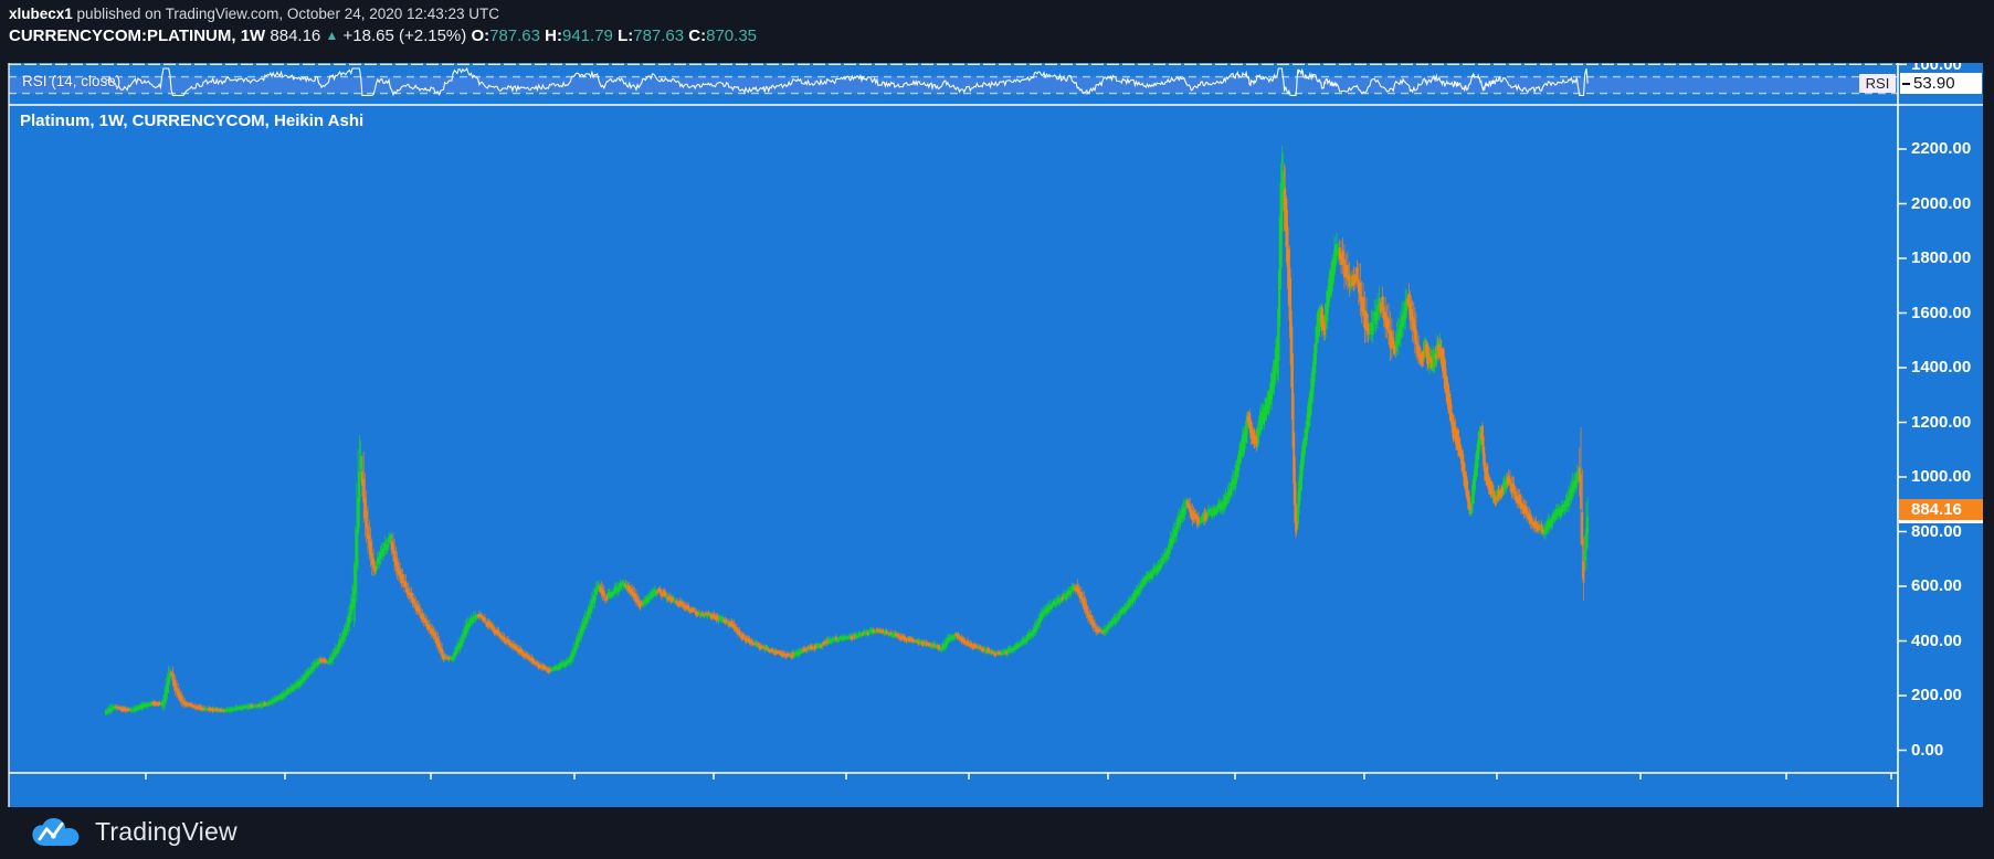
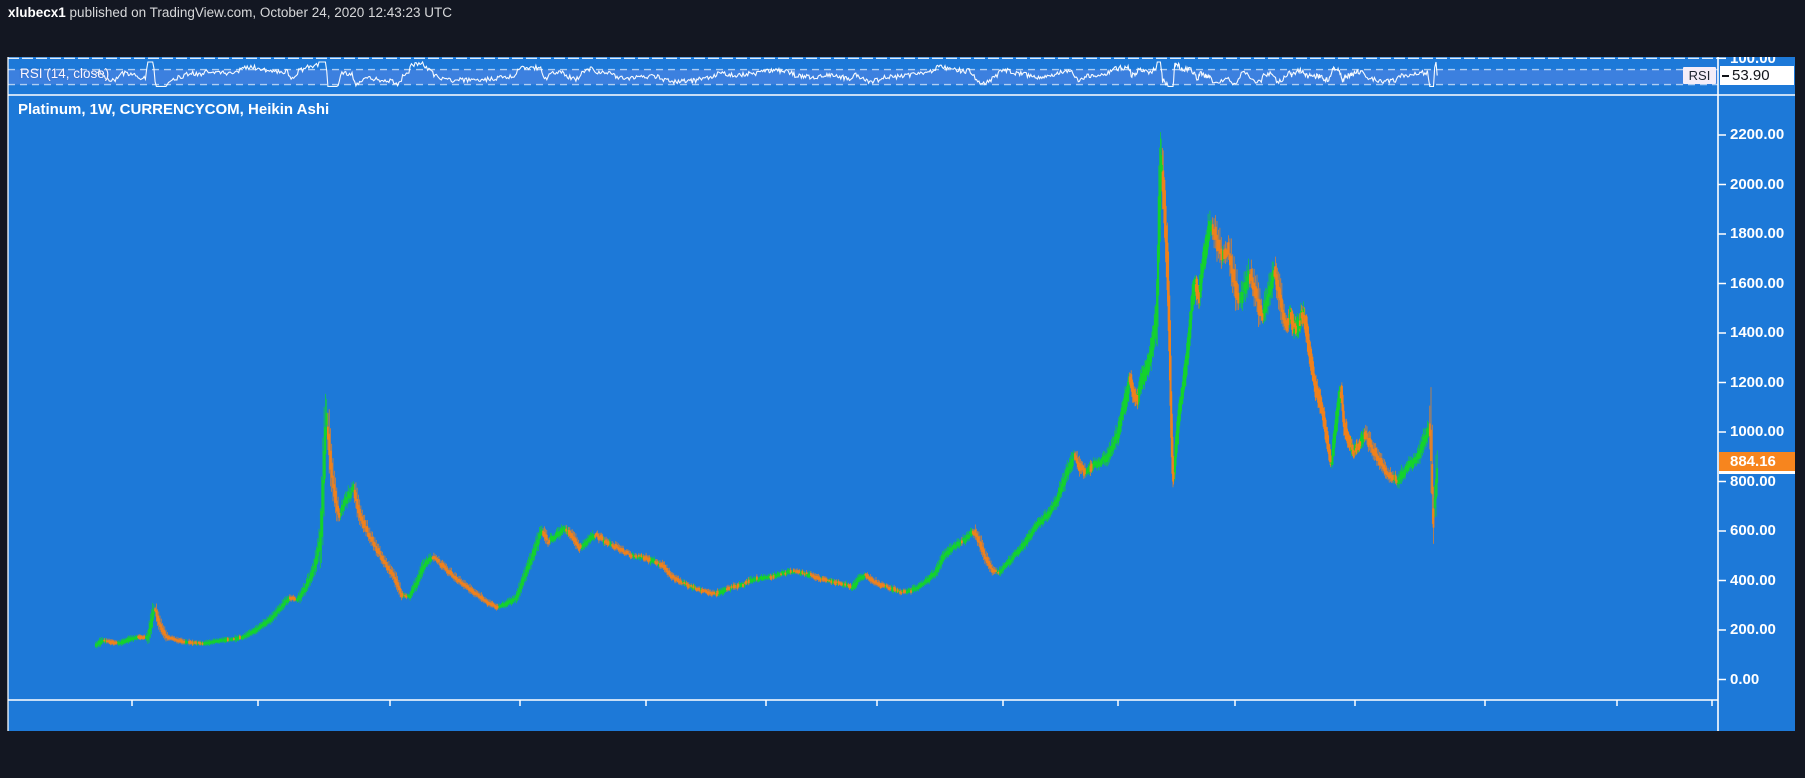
  RSI (14, close)
  Platinum, 1W, CURRENCYCOM, Heikin Ashi
  100.00
  RSI
  53.90
  884.16
  2200.00
  2000.00
  1800.00
  1600.00
  1400.00
  1200.00
  1000.00
  800.00
  600.00
  400.00
  200.00
  0.00
  xlubecx1 published on TradingView.com, October 24, 2020 12:43:23 UTC
- CURRENCYCOM:PLATINUM, 1W 884.16 ▲ +18.65 (+2.15%) O:787.63 H:941.79 L:787.63 C:870.35
- TradingView
